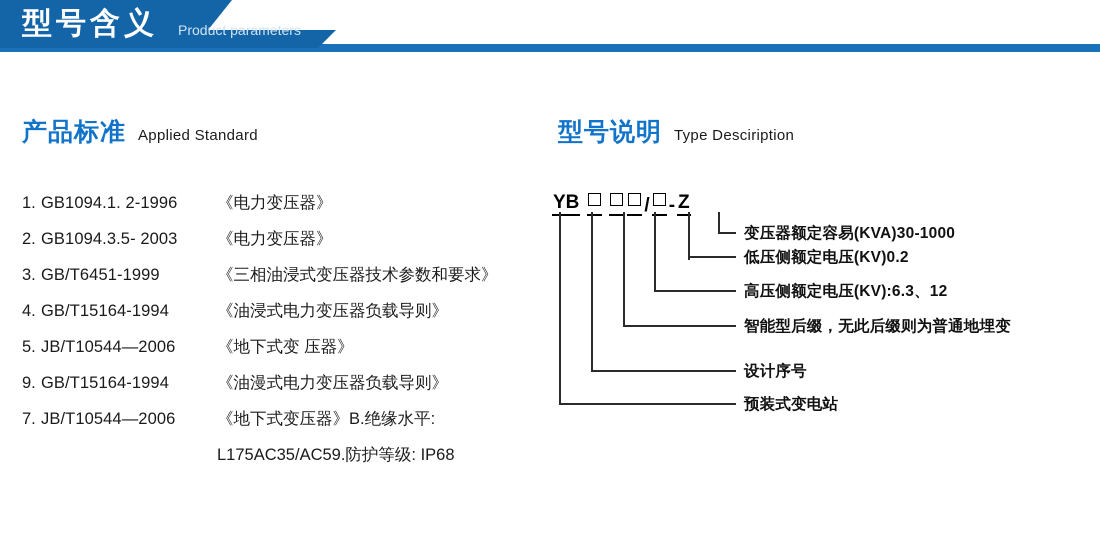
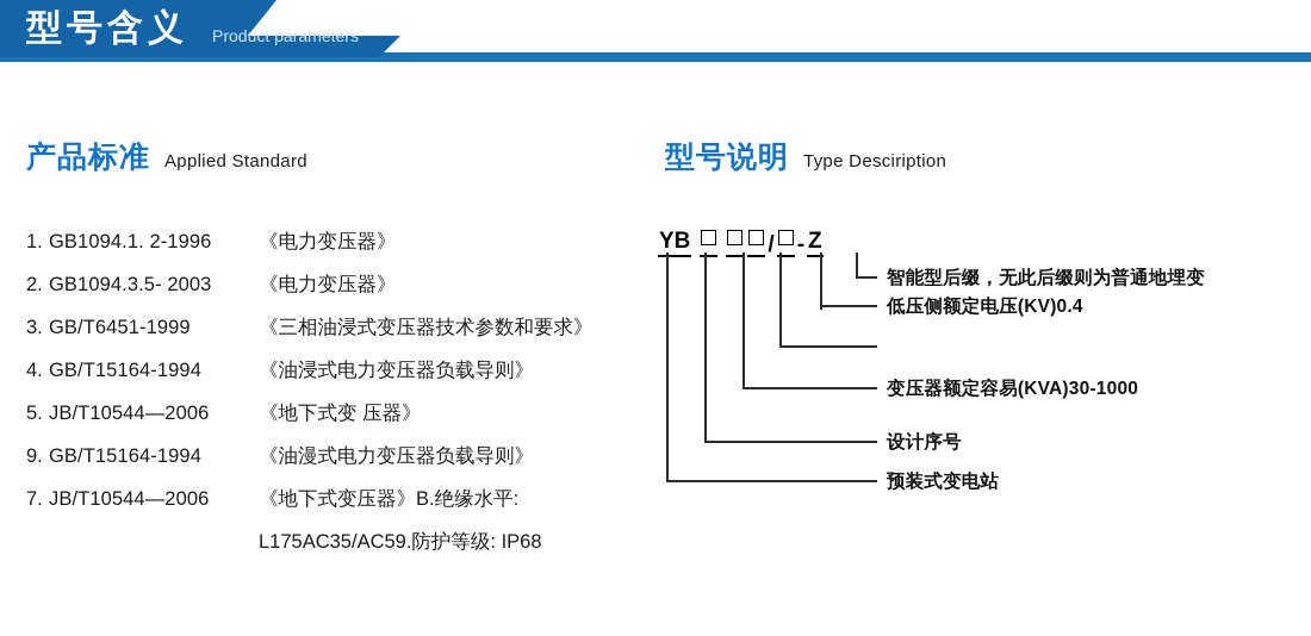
  型号含义
  Product parameters
  产品标准 Applied Standard
  型号说明 Type Desciription
  1.
  GB1094.1. 2-1996
  《电力变压器》
  2.
  GB1094.3.5- 2003
  《电力变压器》
  3.
  GB/T6451-1999
  《三相油浸式变压器技术参数和要求》
  4.
  GB/T15164-1994
  《油浸式电力变压器负载导则》
  5.
  JB/T10544—2006
  《地下式变 压器》
  9.
  GB/T15164-1994
  《油漫式电力变压器负载导则》
  7.
  JB/T10544—2006
  《地下式变压器》B.绝缘水平:
  L175AC35/AC59.防护等级: IP68
  YB
  /
  -
  Z
- 变压器额定容易(KVA)30-1000
+ 智能型后缀，无此后缀则为普通地埋变
- 低压侧额定电压(KV)0.2
+ 低压侧额定电压(KV)0.4
- 高压侧额定电压(KV):6.3、12
- 智能型后缀，无此后缀则为普通地埋变
+ 变压器额定容易(KVA)30-1000
  设计序号
  预装式变电站
